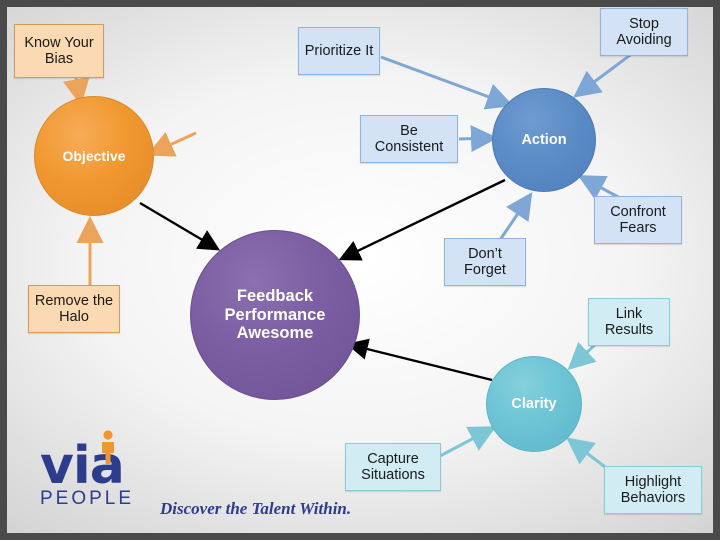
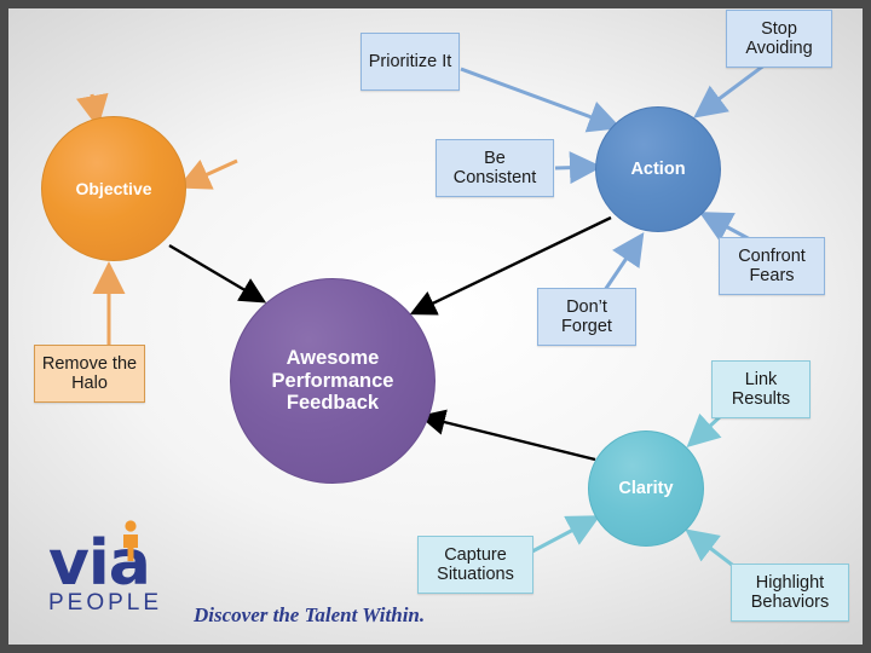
  Objective
- Feedback
+ Awesome
  Performance
- Awesome
+ Feedback
  Action
  Clarity
- Know Your Bias
  Remove the Halo
  Prioritize It
  Stop Avoiding
  Be Consistent
  Confront Fears
  Don’t Forget
  Link Results
  Capture Situations
  Highlight Behaviors
  via
  PEOPLE
  Discover the Talent Within.
